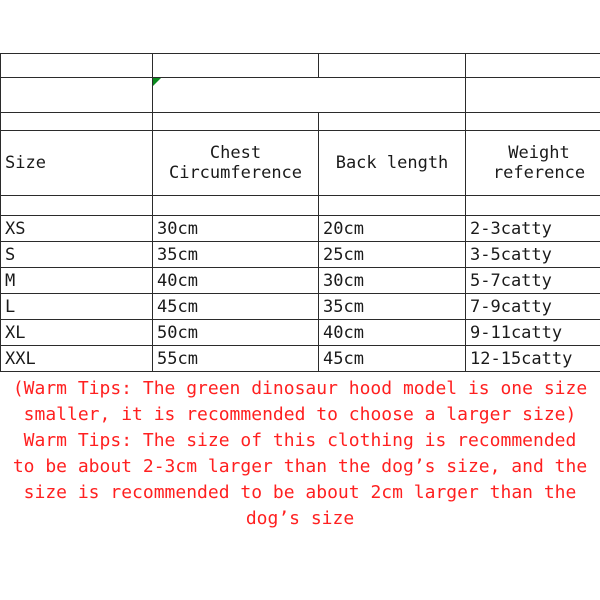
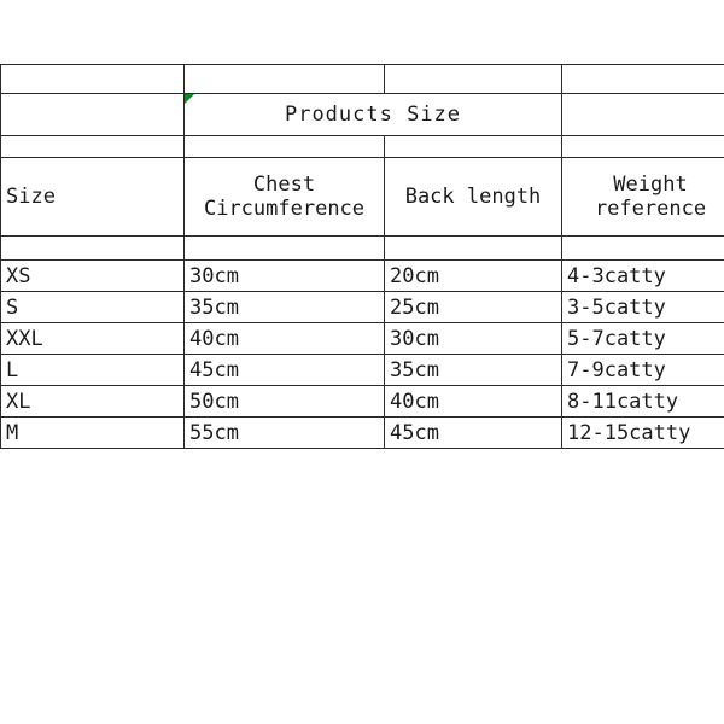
+ 	Products Size
  Size	Chest Circumference	Back length	Weight reference
- XS	30cm	20cm	2-3catty
+ XS	30cm	20cm	4-3catty
  S	35cm	25cm	3-5catty
- M	40cm	30cm	5-7catty
+ XXL	40cm	30cm	5-7catty
  L	45cm	35cm	7-9catty
- XL	50cm	40cm	9-11catty
+ XL	50cm	40cm	8-11catty
- XXL	55cm	45cm	12-15catty
+ M	55cm	45cm	12-15catty
- (Warm Tips: The green dinosaur hood model is one size smaller, it is recommended to choose a larger size) Warm Tips: The size of this clothing is recommended to be about 2-3cm larger than the dog’s size, and the size is recommended to be about 2cm larger than the dog’s size
